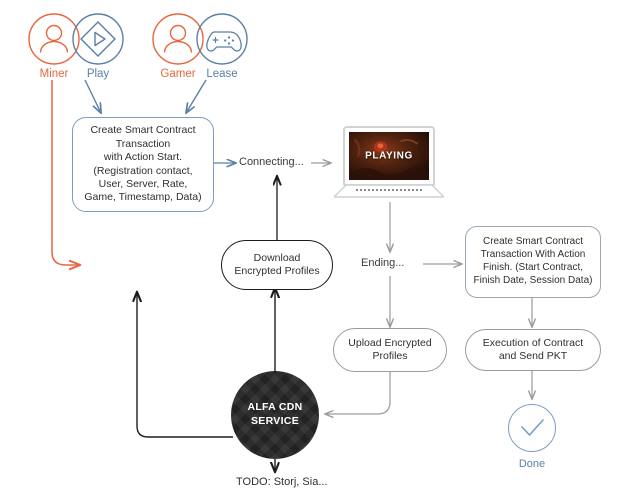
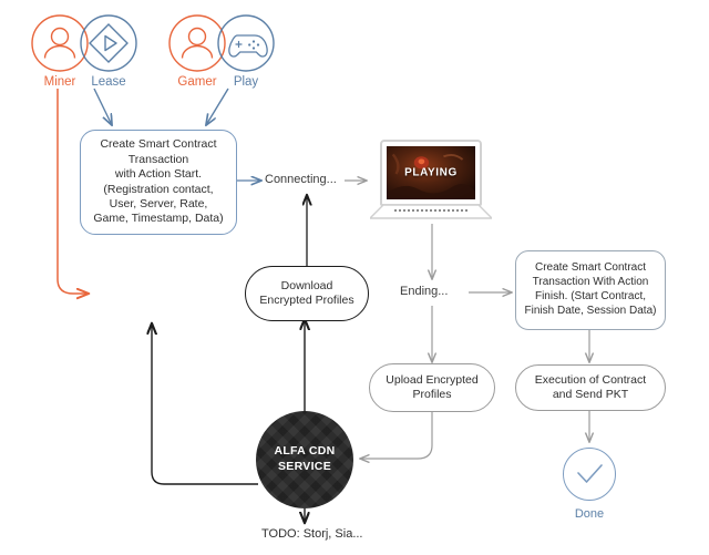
  Miner
- Play
+ Lease
  Gamer
- Lease
+ Play
  Create Smart Contract
  Transaction
  with Action Start.
  (Registration contact,
  User, Server, Rate,
  Game, Timestamp, Data)
  Download
  Encrypted Profiles
  Upload Encrypted
  Profiles
  Create Smart Contract
  Transaction With Action
  Finish. (Start Contract,
  Finish Date, Session Data)
  Execution of Contract
  and Send PKT
  Connecting...
  Ending...
  PLAYING
  ALFA CDN
  SERVICE
  TODO: Storj, Sia...
  Done
